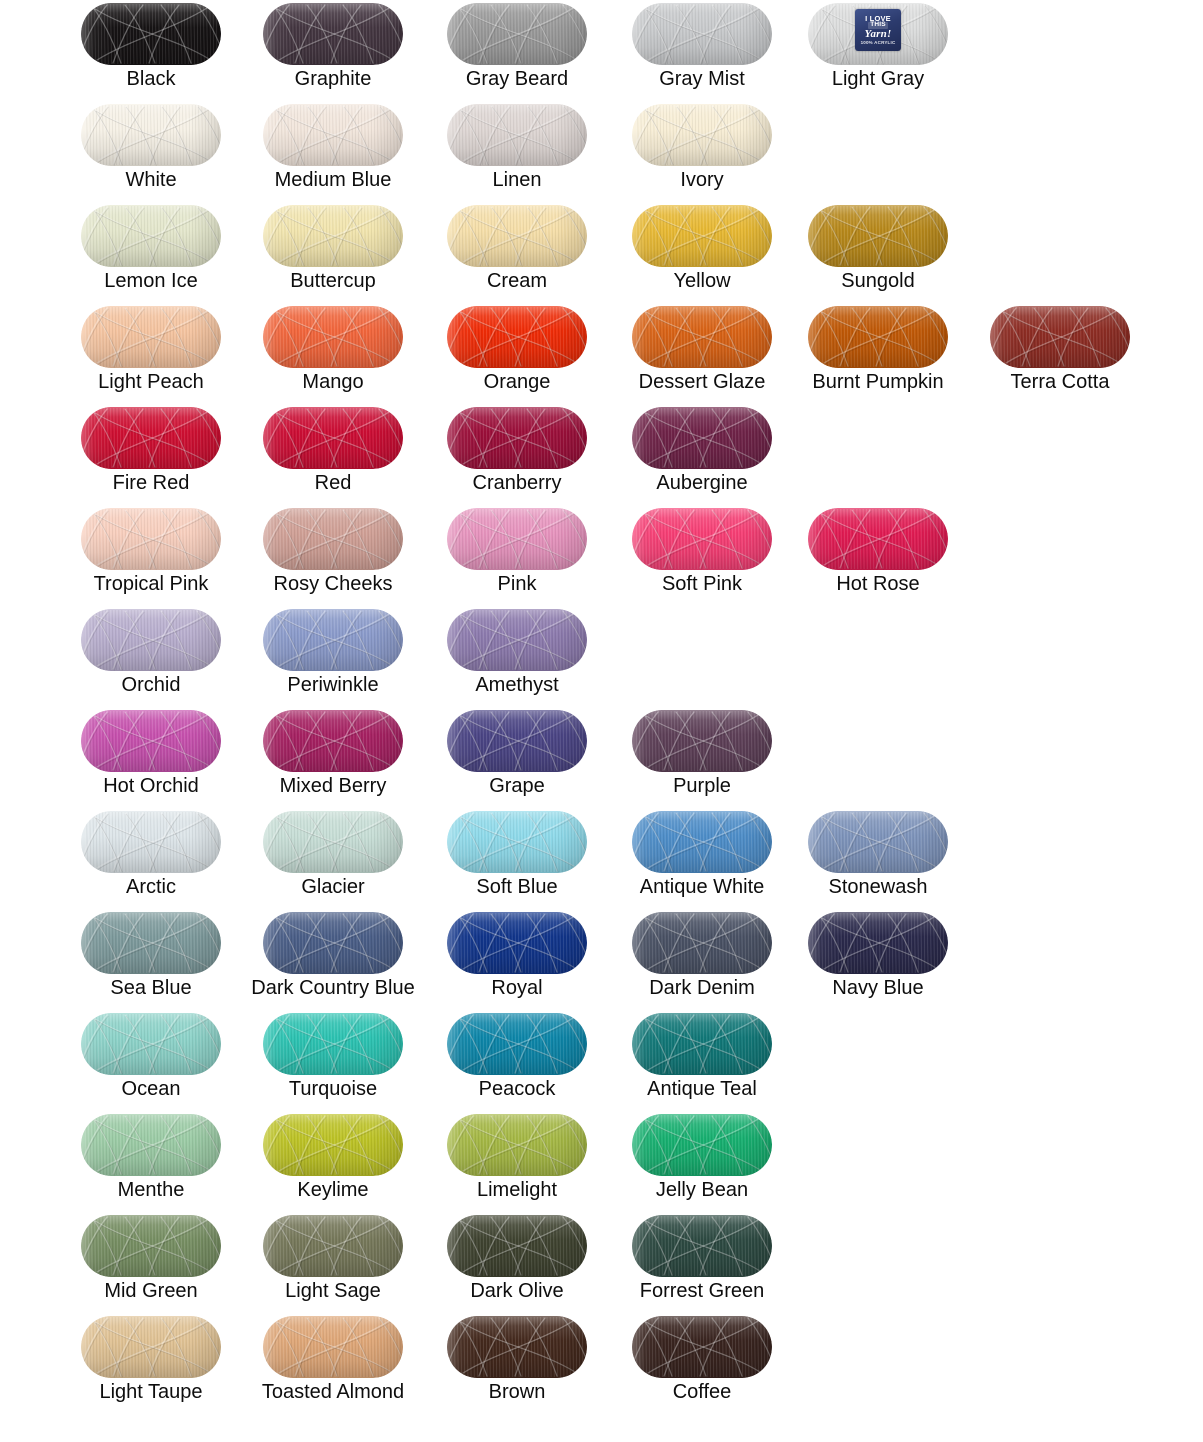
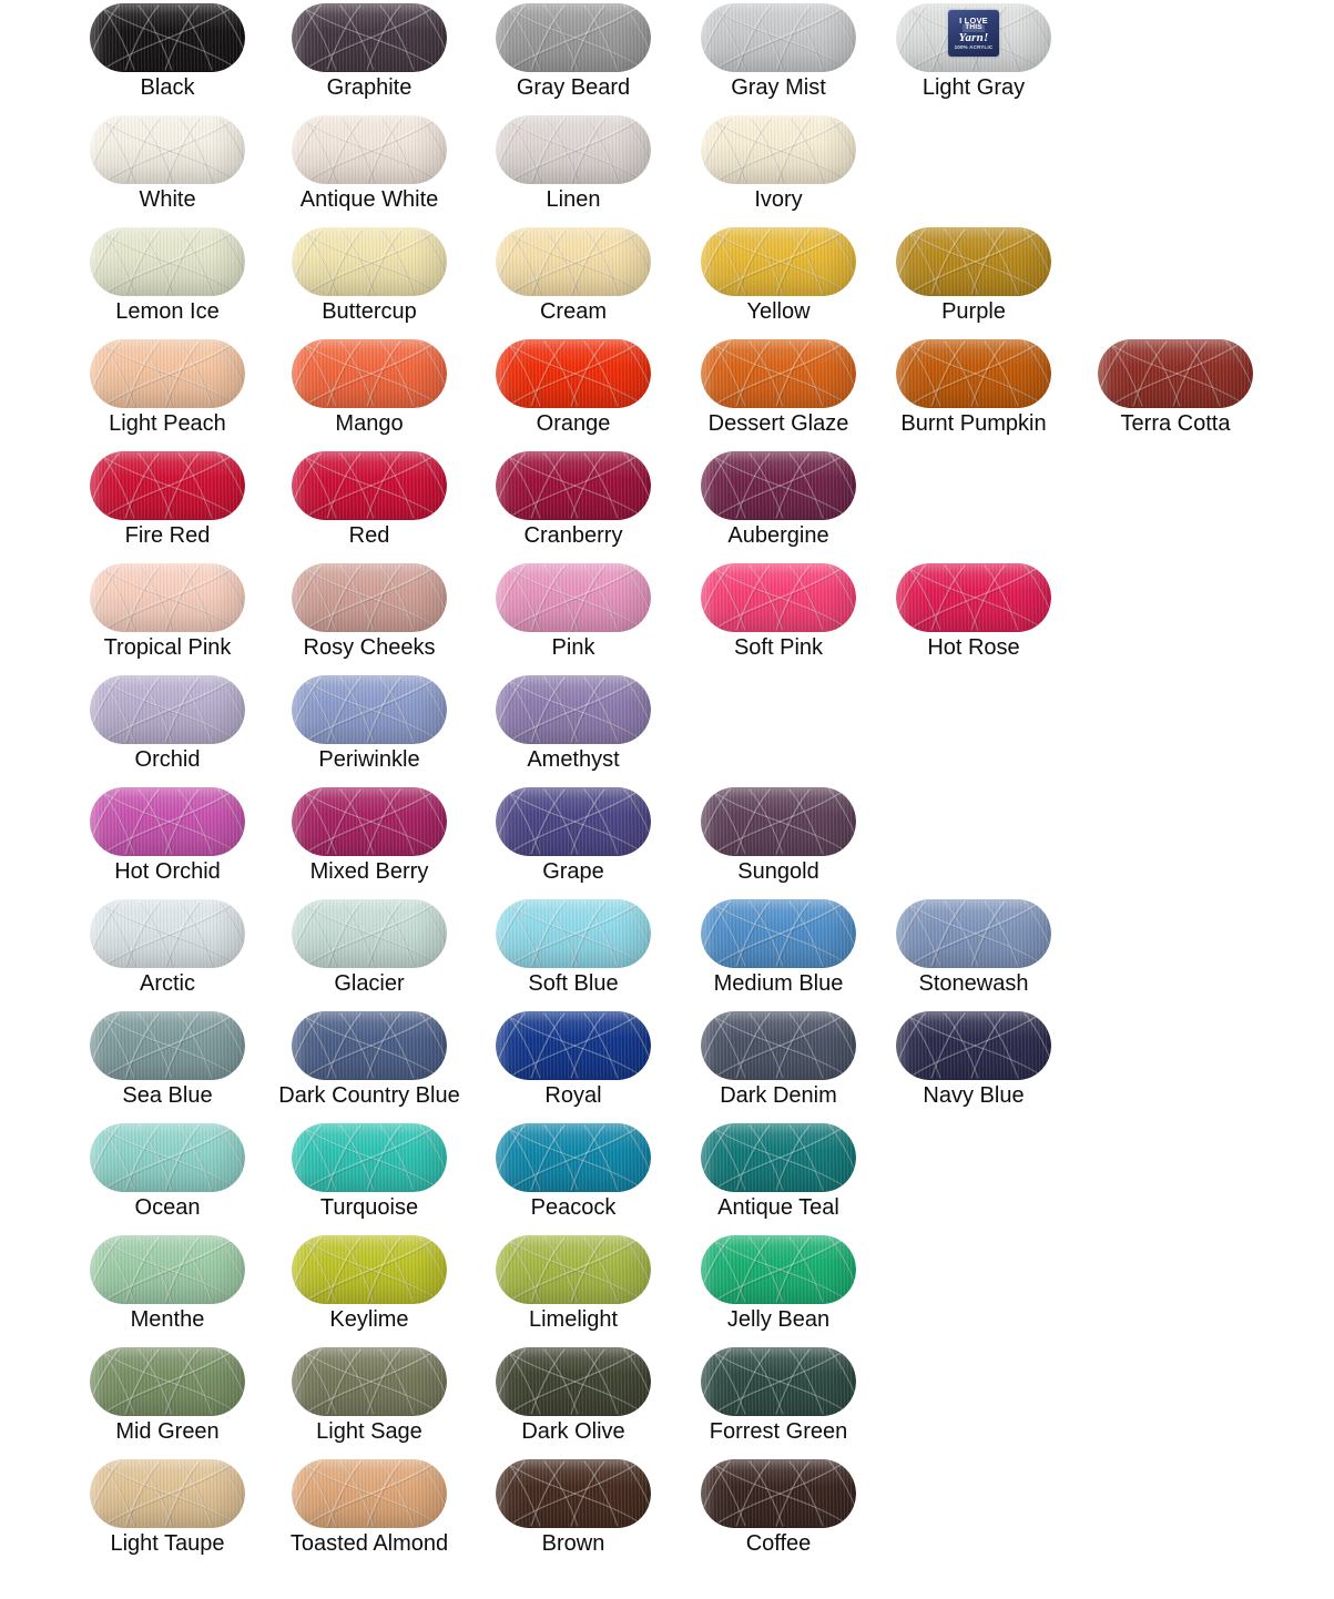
  Black
  Graphite
  Gray Beard
  Gray Mist
  I LOVE
  Yarn!
  Light Gray
  White
- Medium Blue
+ Antique White
  Linen
  Ivory
  Lemon Ice
  Buttercup
  Cream
  Yellow
- Sungold
+ Purple
  Light Peach
  Mango
  Orange
  Dessert Glaze
  Burnt Pumpkin
  Terra Cotta
  Fire Red
  Red
  Cranberry
  Aubergine
  Tropical Pink
  Rosy Cheeks
  Pink
  Soft Pink
  Hot Rose
  Orchid
  Periwinkle
  Amethyst
  Hot Orchid
  Mixed Berry
  Grape
- Purple
+ Sungold
  Arctic
  Glacier
  Soft Blue
- Antique White
+ Medium Blue
  Stonewash
  Sea Blue
  Dark Country Blue
  Royal
  Dark Denim
  Navy Blue
  Ocean
  Turquoise
  Peacock
  Antique Teal
  Menthe
  Keylime
  Limelight
  Jelly Bean
  Mid Green
  Light Sage
  Dark Olive
  Forrest Green
  Light Taupe
  Toasted Almond
  Brown
  Coffee
